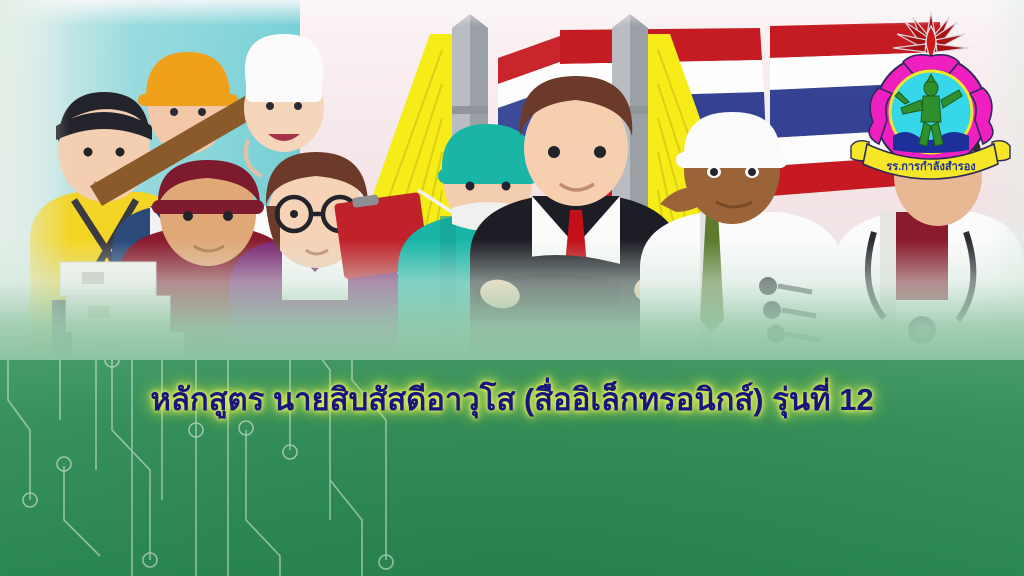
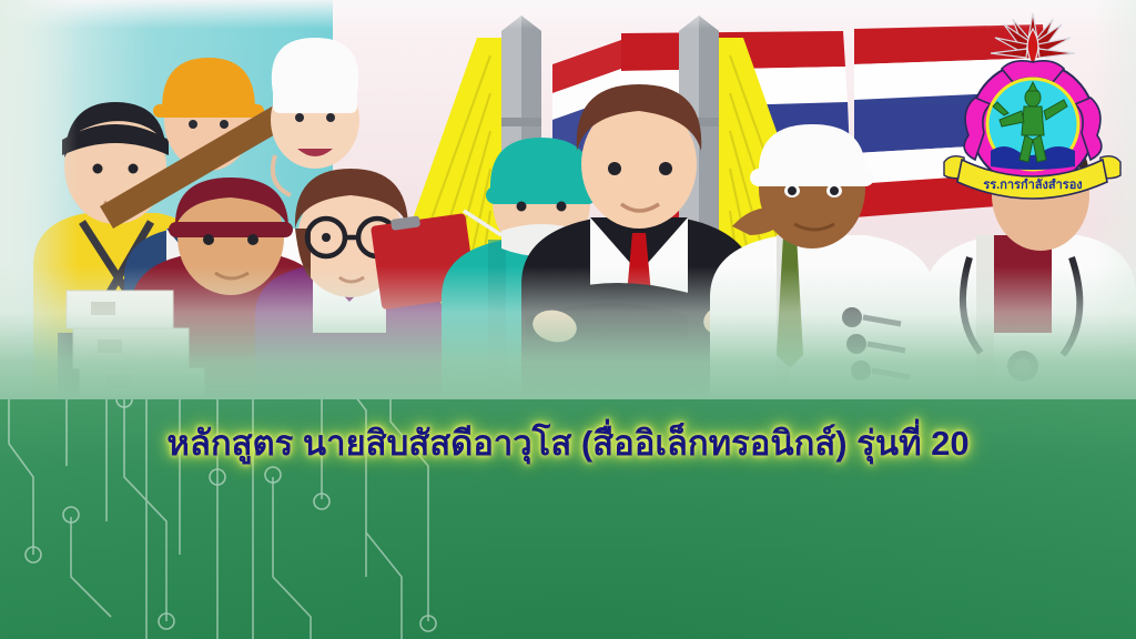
  รร.การกำลังสำรอง
- หลักสูตร นายสิบสัสดีอาวุโส (สื่ออิเล็กทรอนิกส์) รุ่นที่ 12
+ หลักสูตร นายสิบสัสดีอาวุโส (สื่ออิเล็กทรอนิกส์) รุ่นที่ 20
